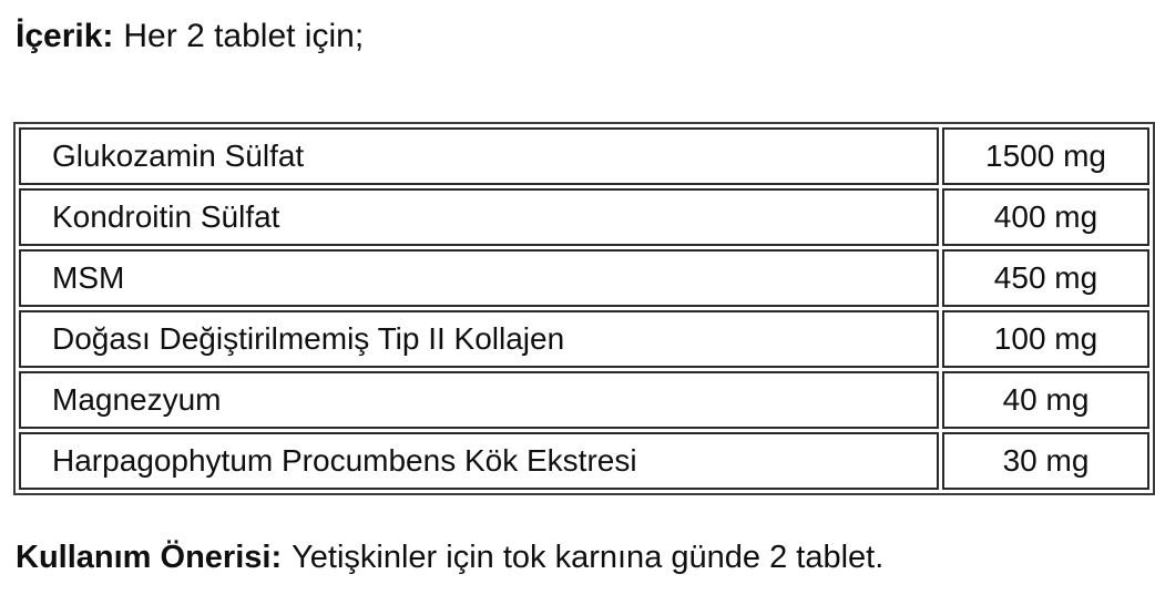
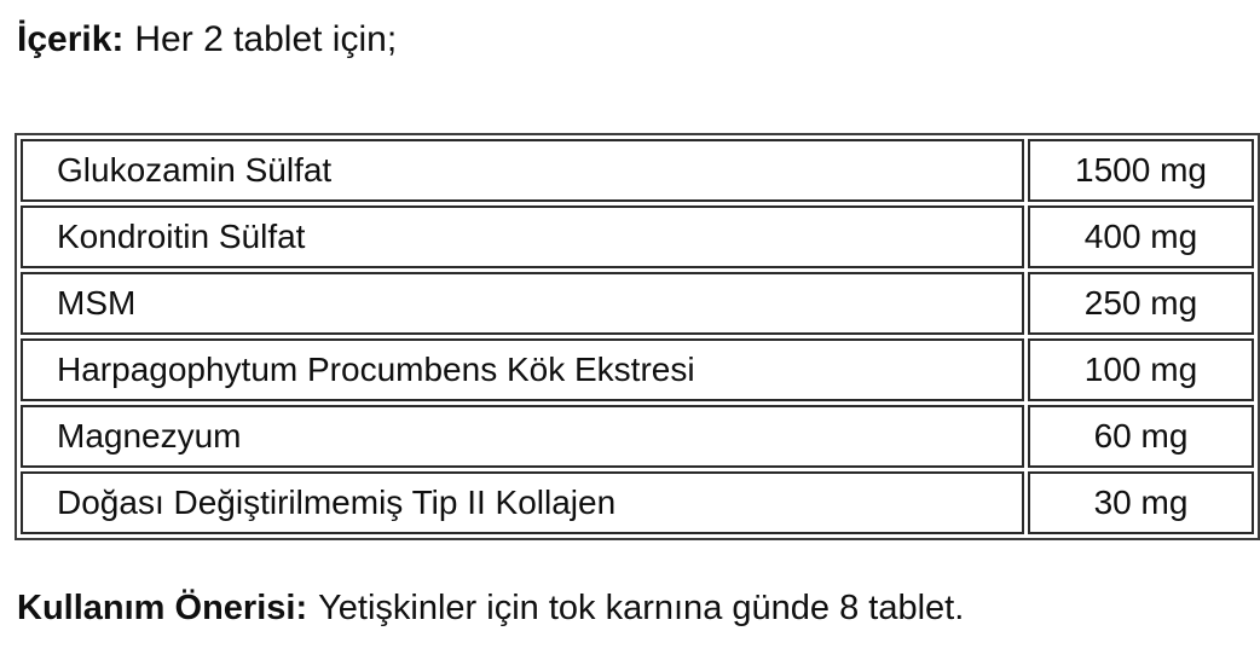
  İçerik: Her 2 tablet için;
  Glukozamin Sülfat	1500 mg
  Kondroitin Sülfat	400 mg
- MSM	450 mg
+ MSM	250 mg
- Doğası Değiştirilmemiş Tip II Kollajen	100 mg
+ Harpagophytum Procumbens Kök Ekstresi	100 mg
- Magnezyum	40 mg
+ Magnezyum	60 mg
- Harpagophytum Procumbens Kök Ekstresi	30 mg
+ Doğası Değiştirilmemiş Tip II Kollajen	30 mg
- Kullanım Önerisi: Yetişkinler için tok karnına günde 2 tablet.
+ Kullanım Önerisi: Yetişkinler için tok karnına günde 8 tablet.
